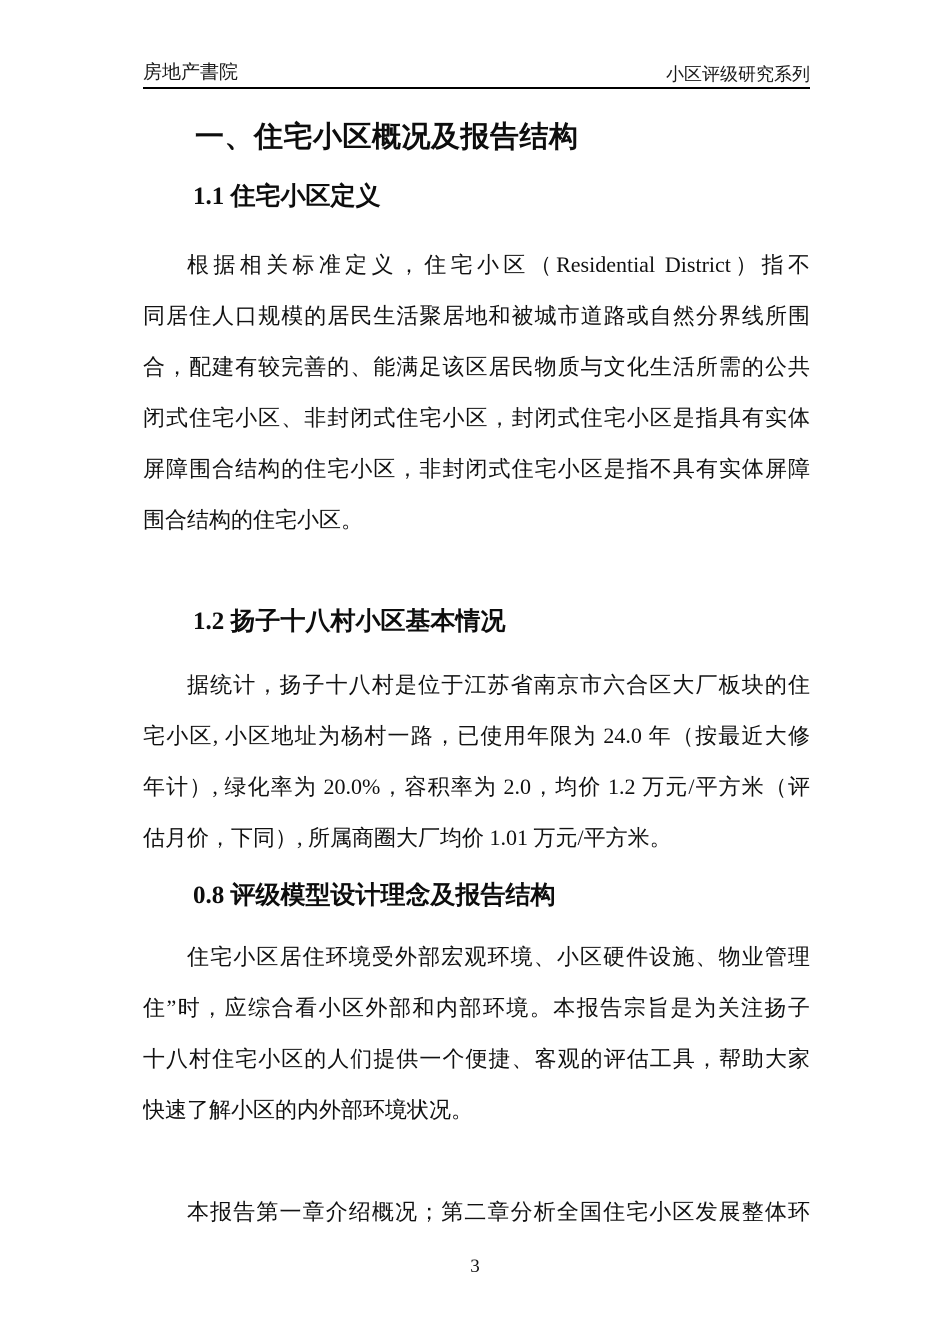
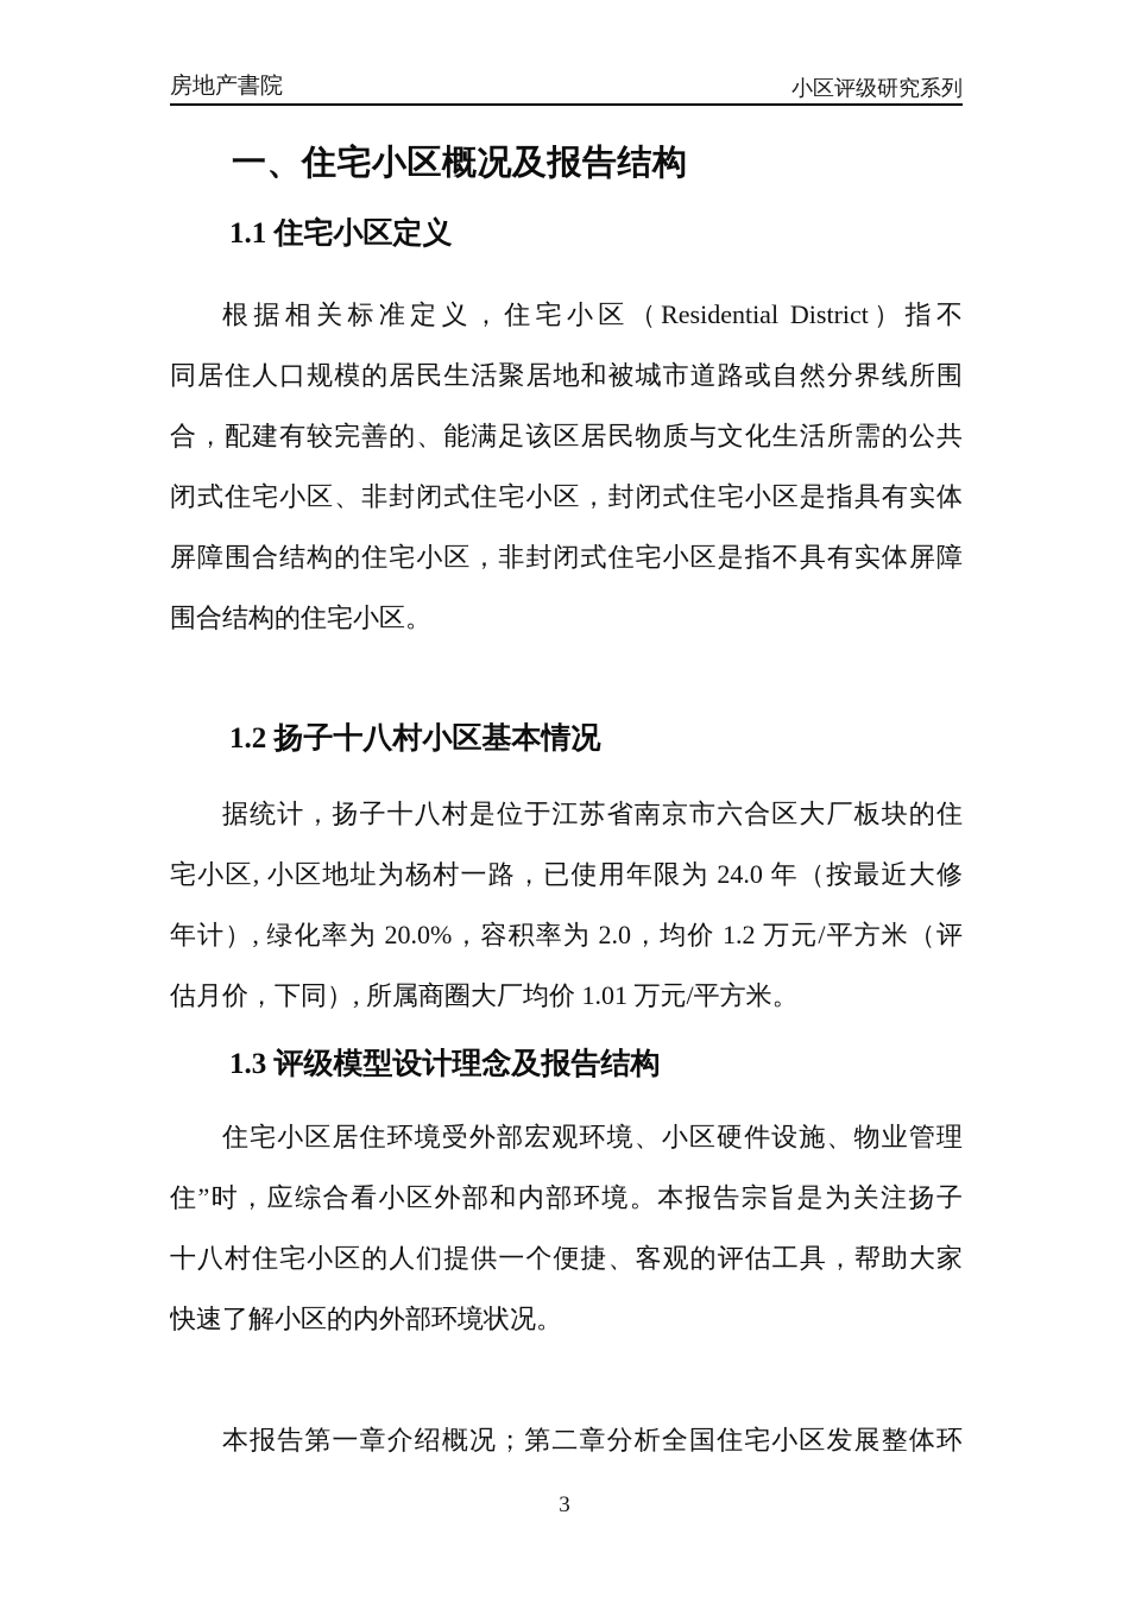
  房地产書院
  小区评级研究系列
  一、住宅小区概况及报告结构
  1.1 住宅小区定义
  根据相关标准定义，住宅小区（Residential District）指不
  同居住人口规模的居民生活聚居地和被城市道路或自然分界线所围
  合，配建有较完善的、能满足该区居民物质与文化生活所需的公共
  闭式住宅小区、非封闭式住宅小区，封闭式住宅小区是指具有实体
  屏障围合结构的住宅小区，非封闭式住宅小区是指不具有实体屏障
  围合结构的住宅小区。
  1.2 扬子十八村小区基本情况
  据统计，扬子十八村是位于江苏省南京市六合区大厂板块的住
  宅小区, 小区地址为杨村一路，已使用年限为 24.0 年（按最近大修
  年计）, 绿化率为 20.0%，容积率为 2.0，均价 1.2 万元/平方米（评
  估月价，下同）, 所属商圈大厂均价 1.01 万元/平方米。
- 0.8 评级模型设计理念及报告结构
+ 1.3 评级模型设计理念及报告结构
  住宅小区居住环境受外部宏观环境、小区硬件设施、物业管理
  住”时，应综合看小区外部和内部环境。本报告宗旨是为关注扬子
  十八村住宅小区的人们提供一个便捷、客观的评估工具，帮助大家
  快速了解小区的内外部环境状况。
  本报告第一章介绍概况；第二章分析全国住宅小区发展整体环
  3
